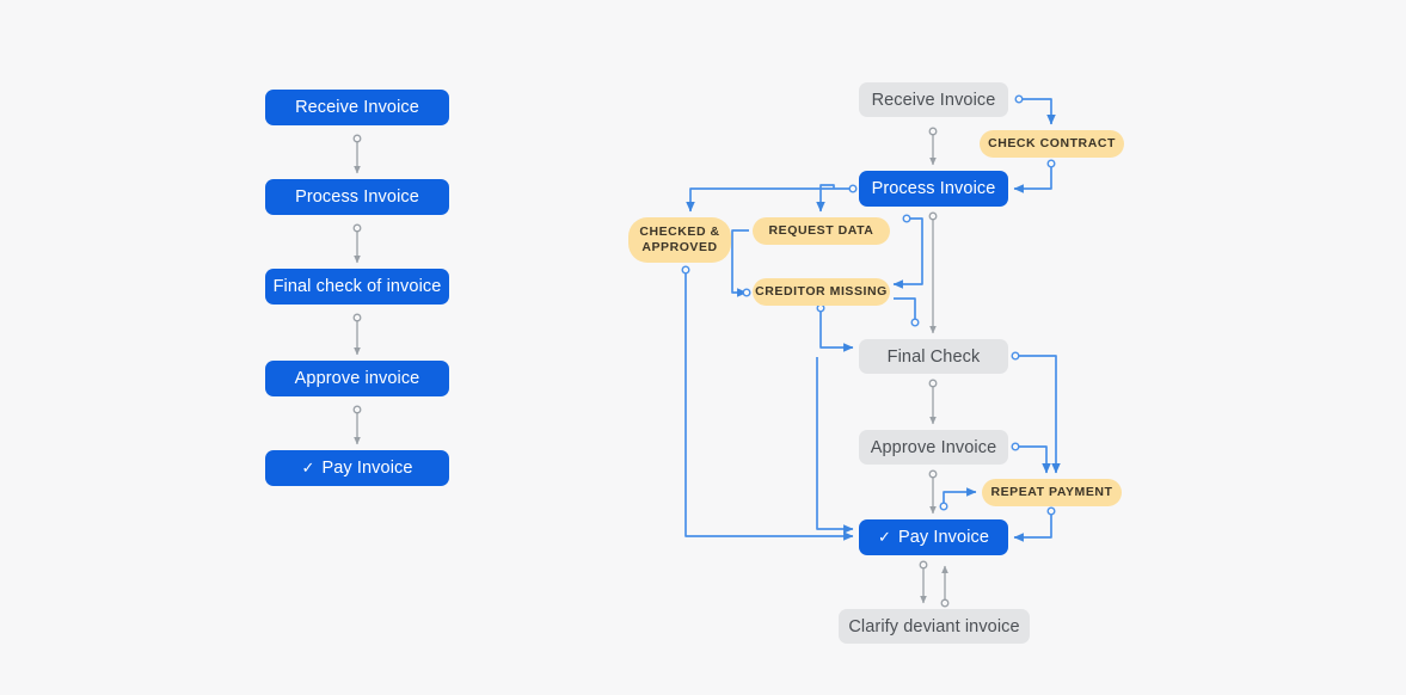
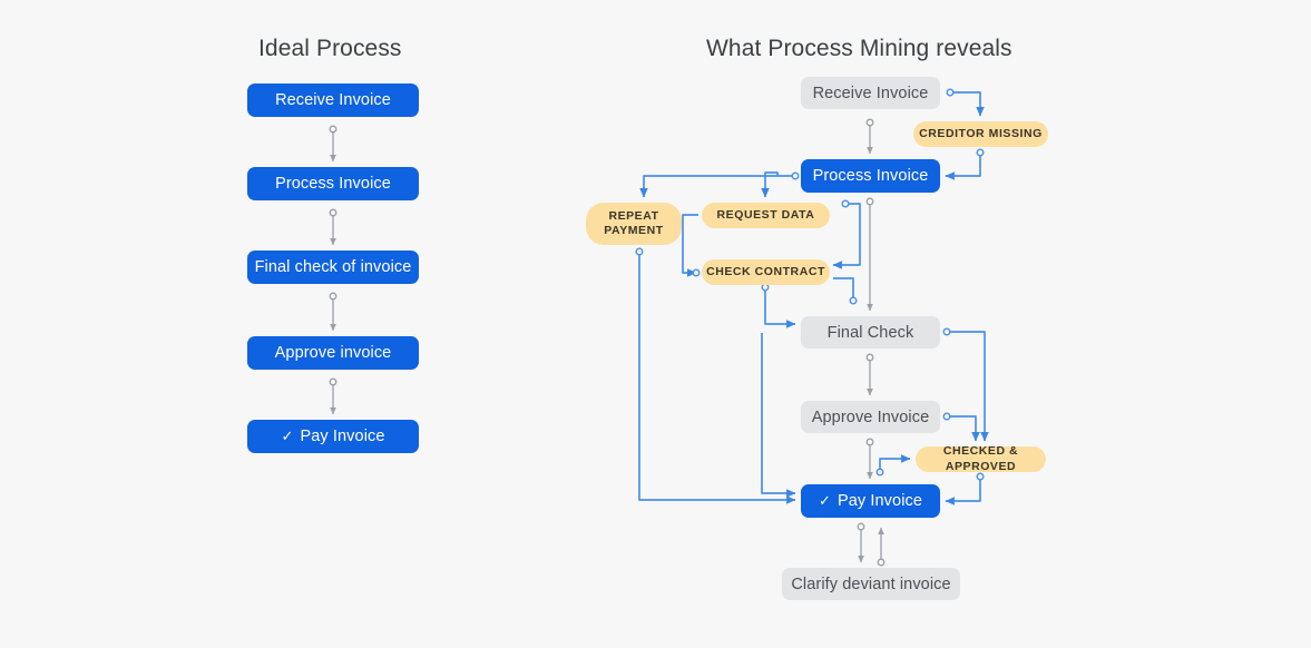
+ Ideal Process
+ What Process Mining reveals
  Receive Invoice
  Process Invoice
  Final check of invoice
  Approve invoice
  ✓
  Pay Invoice
  Receive Invoice
  Process Invoice
  Final Check
  Approve Invoice
  ✓
  Pay Invoice
  Clarify deviant invoice
- CHECK CONTRACT
+ CREDITOR MISSING
- CHECKED & APPROVED
+ REPEAT PAYMENT
  REQUEST DATA
- CREDITOR MISSING
+ CHECK CONTRACT
- REPEAT PAYMENT
+ CHECKED & APPROVED
